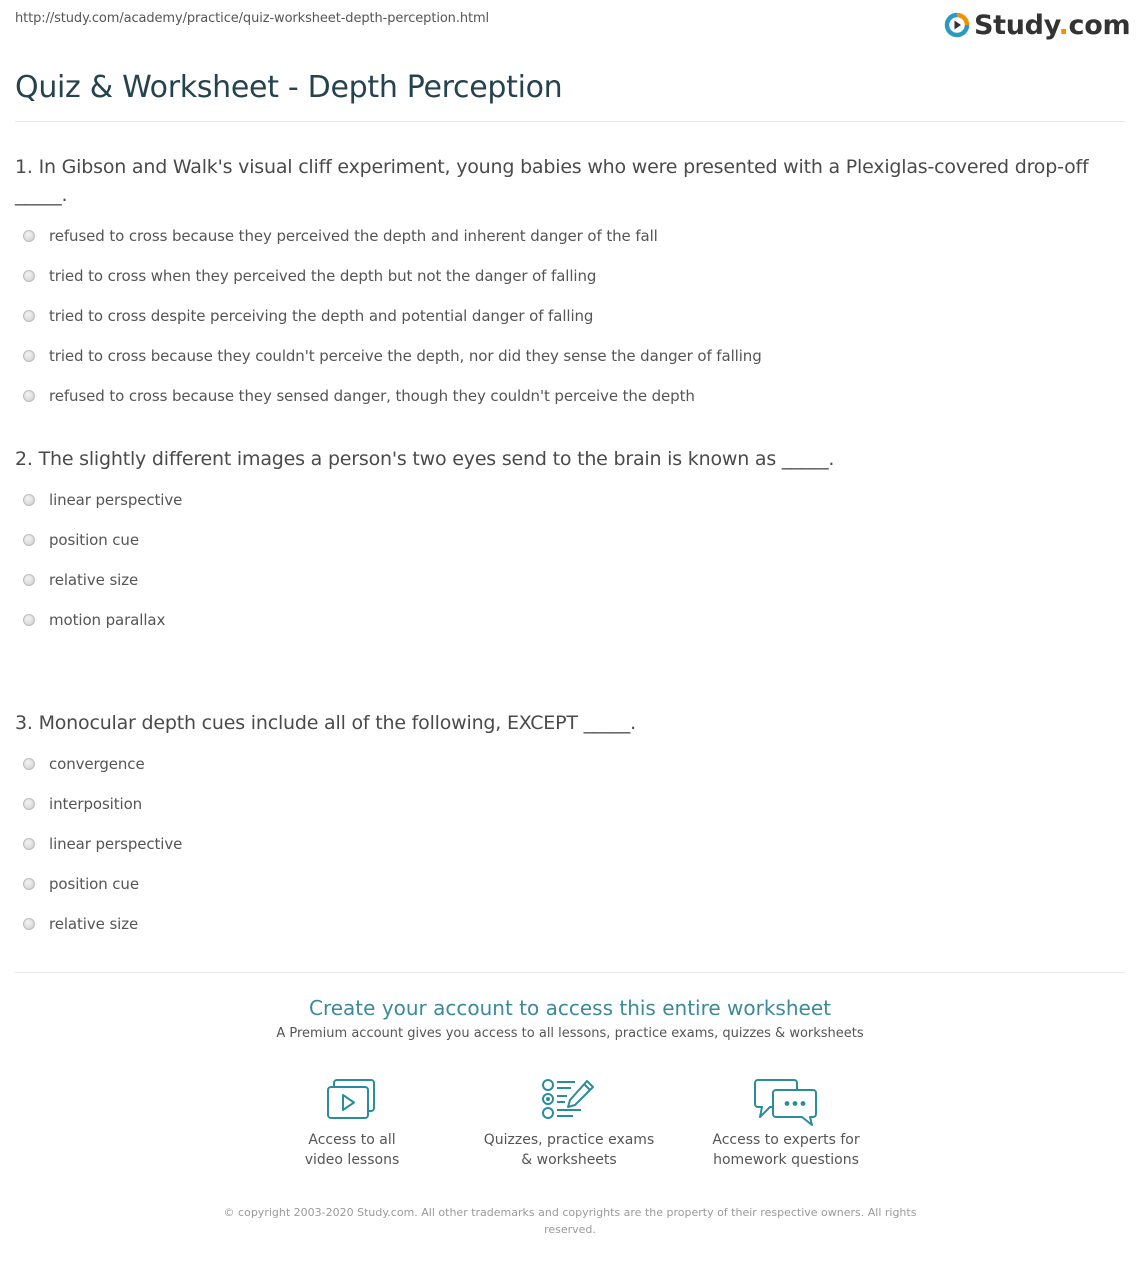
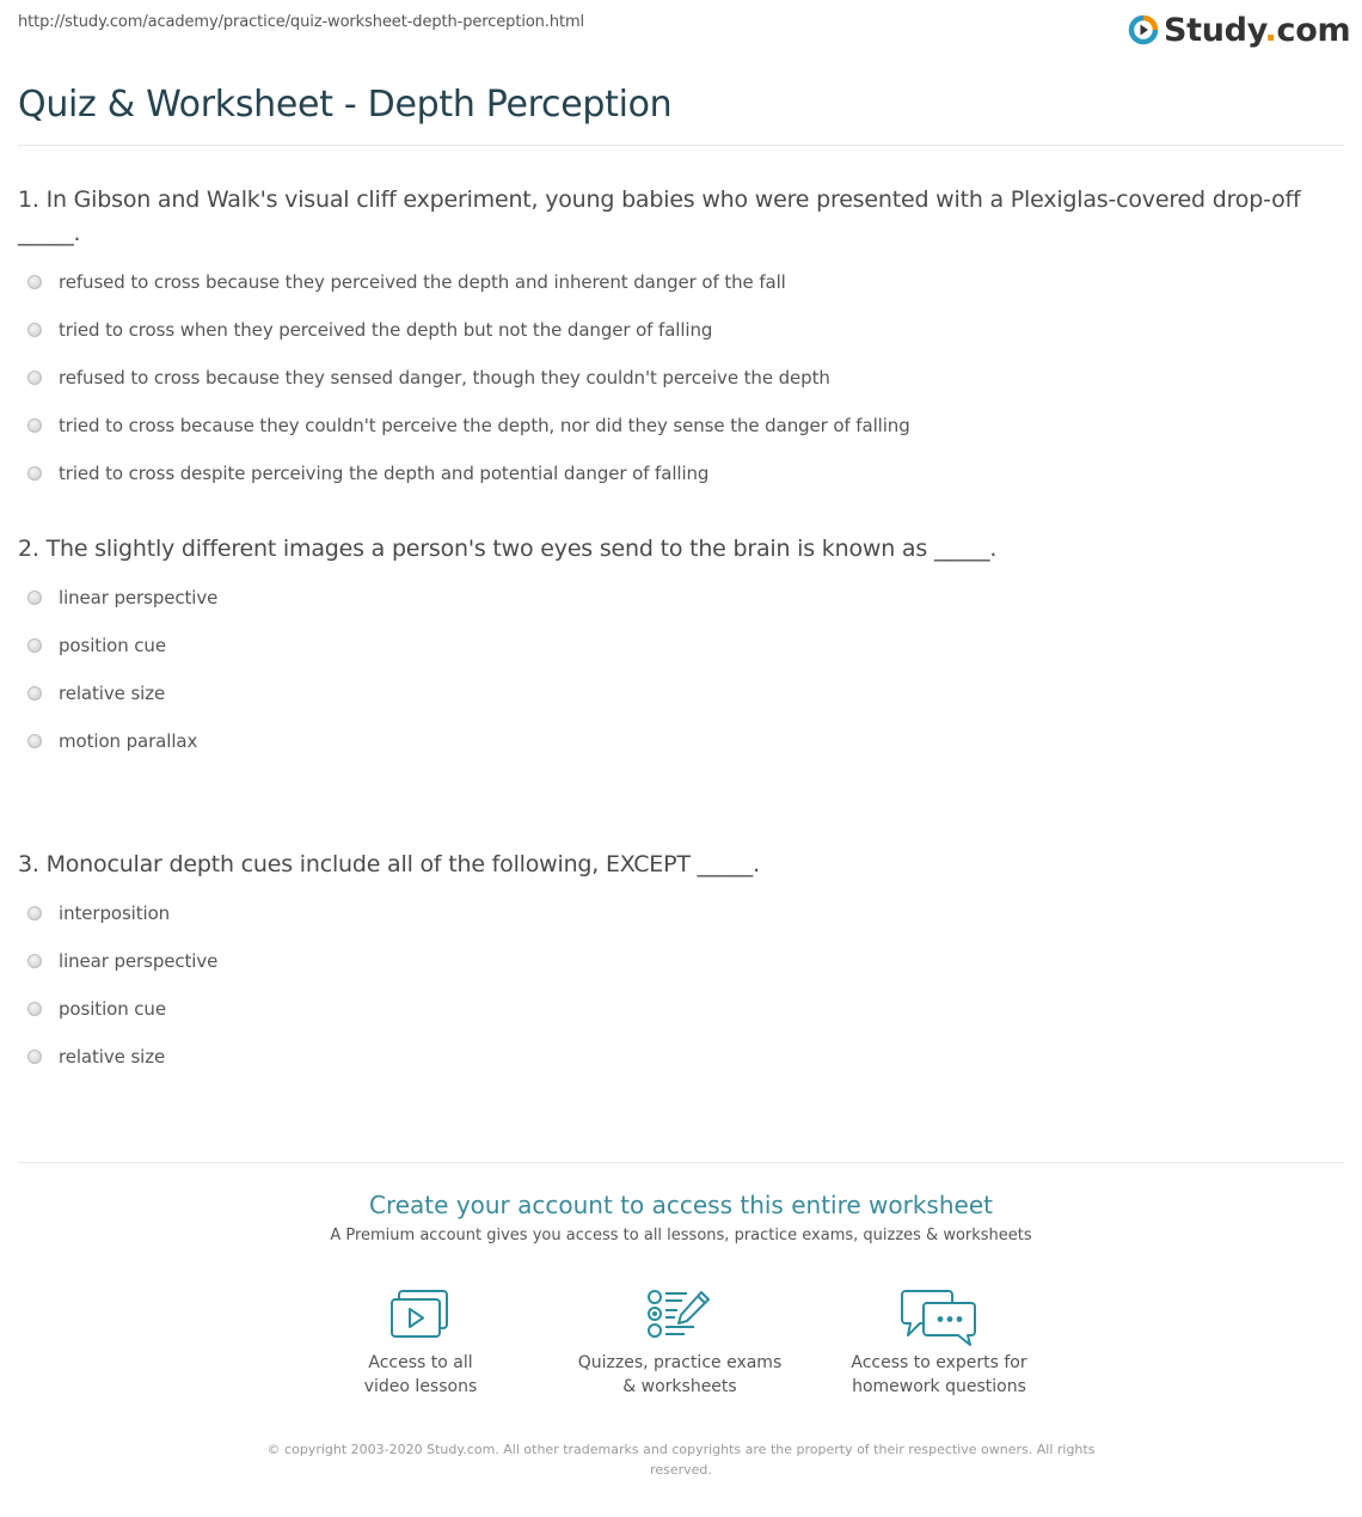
  http://study.com/academy/practice/quiz-worksheet-depth-perception.html
  Study.com
  Quiz & Worksheet - Depth Perception
  1. In Gibson and Walk's visual cliff experiment, young babies who were presented with a Plexiglas-covered drop-off _____.
  refused to cross because they perceived the depth and inherent danger of the fall
  tried to cross when they perceived the depth but not the danger of falling
- tried to cross despite perceiving the depth and potential danger of falling
+ refused to cross because they sensed danger, though they couldn't perceive the depth
  tried to cross because they couldn't perceive the depth, nor did they sense the danger of falling
- refused to cross because they sensed danger, though they couldn't perceive the depth
+ tried to cross despite perceiving the depth and potential danger of falling
  2. The slightly different images a person's two eyes send to the brain is known as _____.
  linear perspective
  position cue
  relative size
  motion parallax
  3. Monocular depth cues include all of the following, EXCEPT _____.
- convergence
  interposition
  linear perspective
  position cue
  relative size
  Create your account to access this entire worksheet
  A Premium account gives you access to all lessons, practice exams, quizzes & worksheets
  Access to all
  video lessons
  Quizzes, practice exams
  & worksheets
  Access to experts for
  homework questions
  © copyright 2003-2020 Study.com. All other trademarks and copyrights are the property of their respective owners. All rights reserved.
